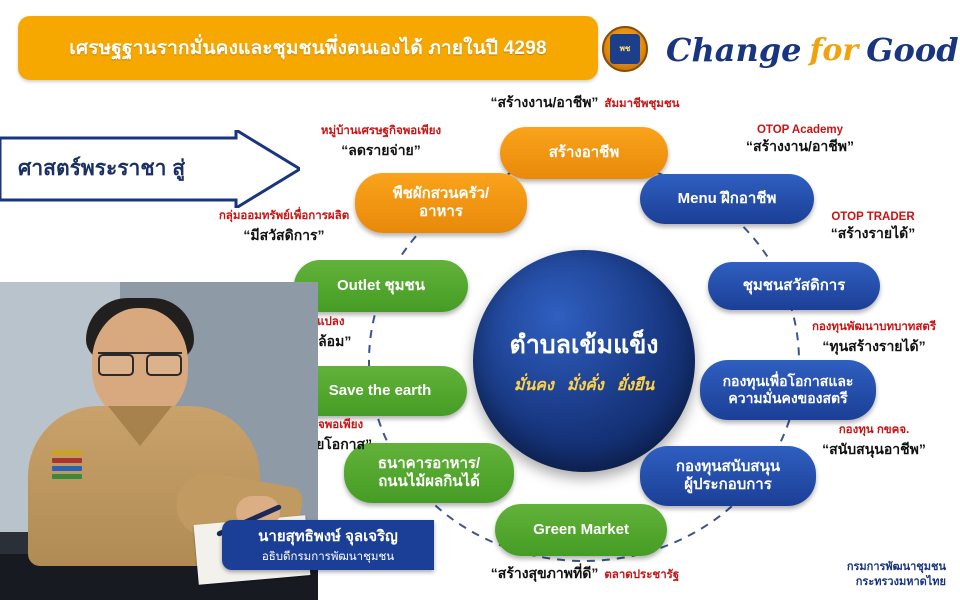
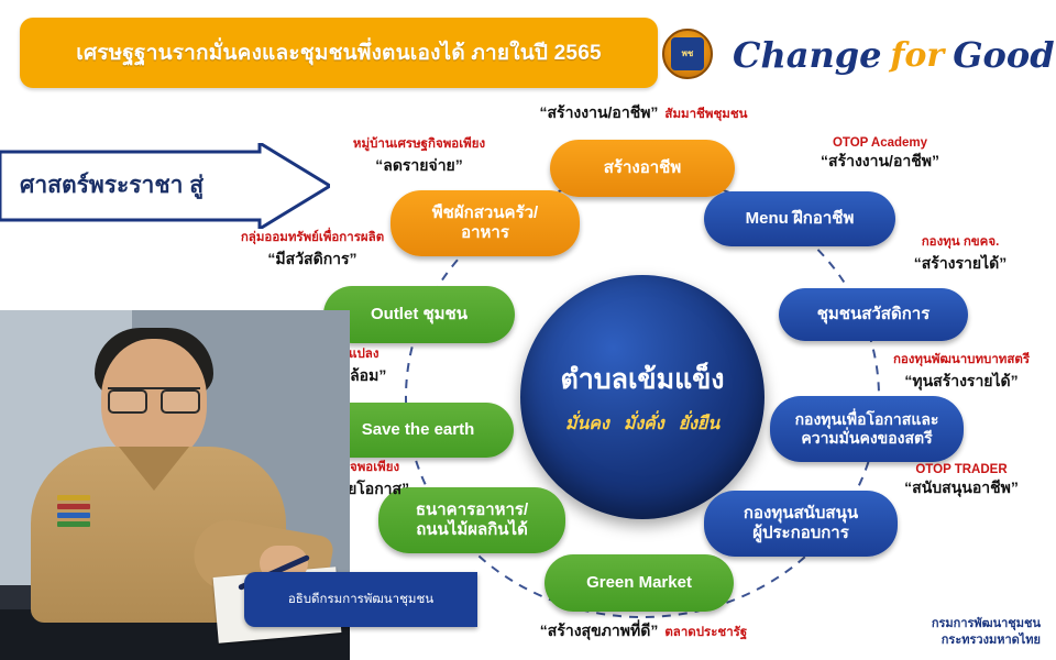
- เศรษฐฐานรากมั่นคงและชุมชนพึ่งตนเองได้ ภายในปี 4298
+ เศรษฐฐานรากมั่นคงและชุมชนพึ่งตนเองได้ ภายในปี 2565
  พช
  Change
  for
  Good
  ศาสตร์พระราชา สู่
  ตำบลเข้มแข็ง
  มั่นคง
  มั่งคั่ง
  ยั่งยืน
  สร้างอาชีพ
  พืชผักสวนครัว/
  อาหาร
  Outlet ชุมชน
  Save the earth
  ธนาคารอาหาร/
  ถนนไม้ผลกินได้
  Green Market
  กองทุนสนับสนุน
  ผู้ประกอบการ
  กองทุนเพื่อโอกาสและ
  ความมั่นคงของสตรี
  ชุมชนสวัสดิการ
  Menu ฝึกอาชีพ
  “สร้างงาน/อาชีพ”
  สัมมาชีพชุมชน
  หมู่บ้านเศรษฐกิจพอเพียง
  “ลดรายจ่าย”
  กลุ่มออมทรัพย์เพื่อการผลิต
  “มีสวัสดิการ”
  “สร้างสุขภาพที่ดี”
  ตลาดประชารัฐ
- กองทุน กขคจ.
+ OTOP TRADER
  “สนับสนุนอาชีพ”
  กองทุนพัฒนาบทบาทสตรี
  “ทุนสร้างรายได้”
- OTOP TRADER
+ กองทุน กขคจ.
  “สร้างรายได้”
  OTOP Academy
  “สร้างงาน/อาชีพ”
- นายสุทธิพงษ์ จุลเจริญ
  อธิบดีกรมการพัฒนาชุมชน
  กรมการพัฒนาชุมชน
  กระทรวงมหาดไทย
